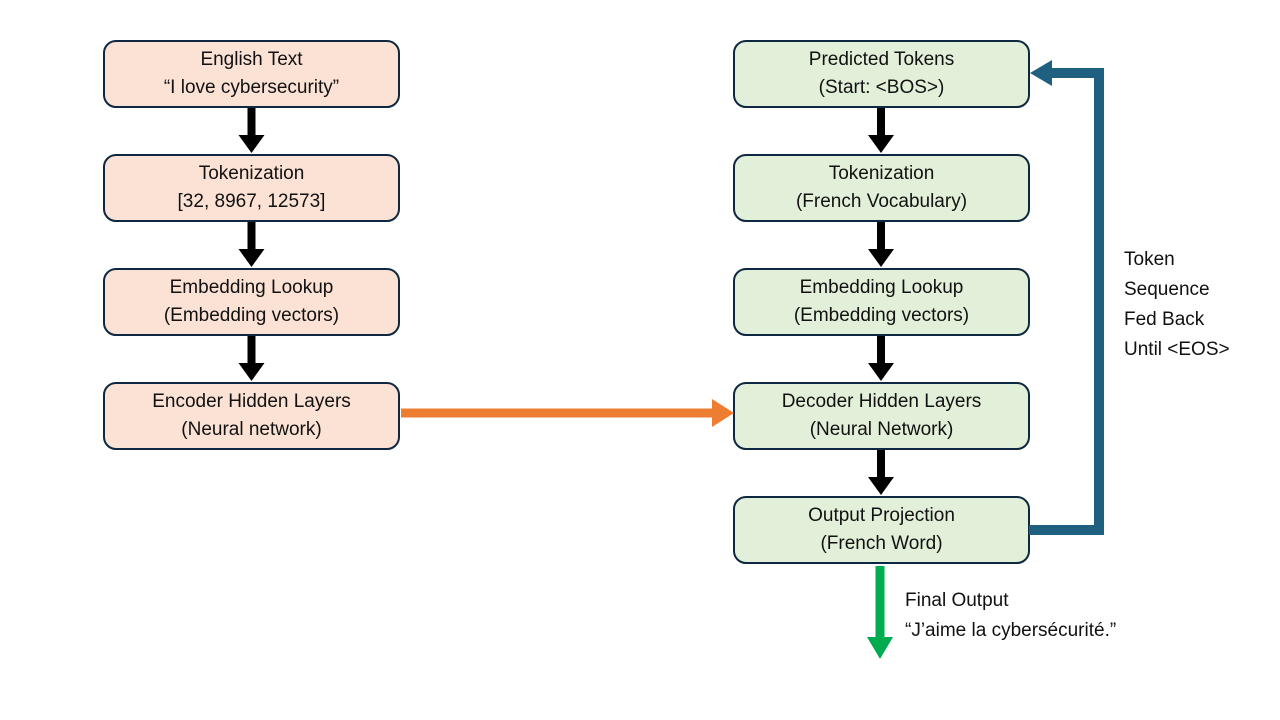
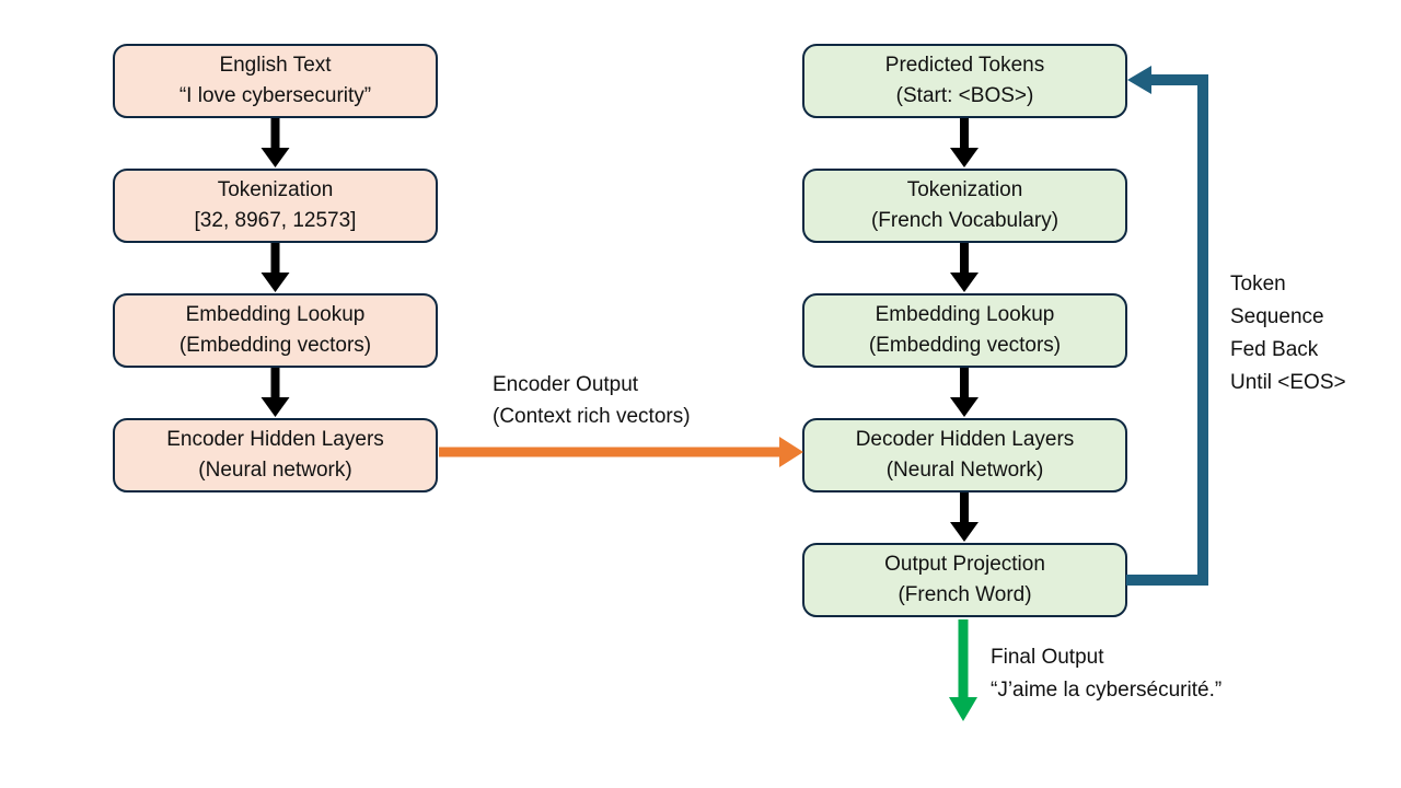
  English Text
  “I love cybersecurity”
  Tokenization
  [32, 8967, 12573]
  Embedding Lookup
  (Embedding vectors)
  Encoder Hidden Layers
  (Neural network)
  Predicted Tokens
  (Start: <BOS>)
  Tokenization
  (French Vocabulary)
  Embedding Lookup
  (Embedding vectors)
  Decoder Hidden Layers
  (Neural Network)
  Output Projection
  (French Word)
+ Encoder Output
+ (Context rich vectors)
  Token
  Sequence
  Fed Back
  Until <EOS>
  Final Output
  “J’aime la cybersécurité.”
